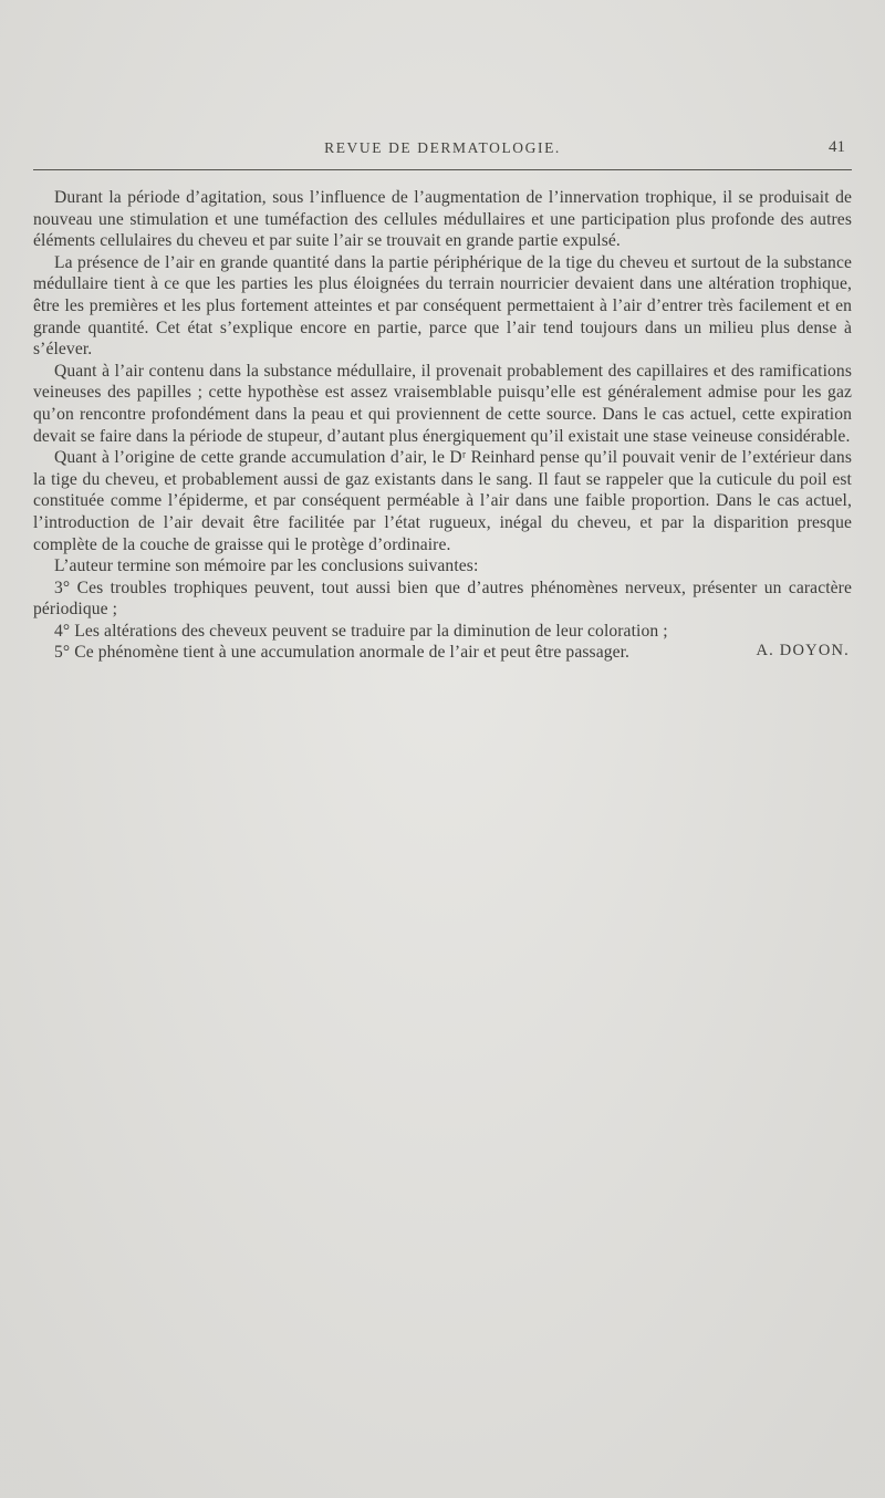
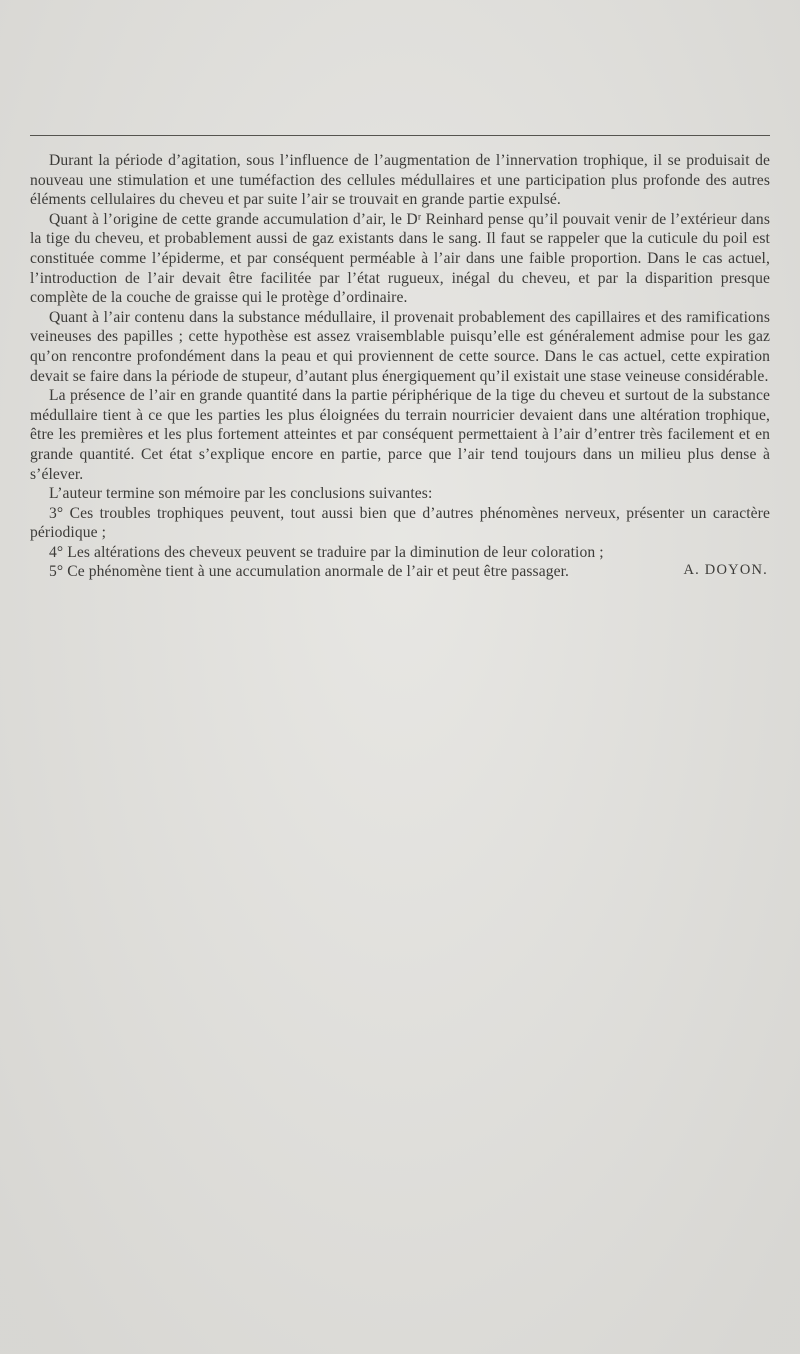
- REVUE DE DERMATOLOGIE.
- 41
  Durant la période d’agitation, sous l’influence de l’augmentation de l’innervation trophique, il se produisait de nouveau une stimulation et une tuméfaction des cellules médullaires et une participation plus profonde des autres éléments cellulaires du cheveu et par suite l’air se trouvait en grande partie expulsé.
- La présence de l’air en grande quantité dans la partie périphérique de la tige du cheveu et surtout de la substance médullaire tient à ce que les parties les plus éloignées du terrain nourricier devaient dans une altération trophique, être les premières et les plus fortement atteintes et par conséquent permettaient à l’air d’entrer très facilement et en grande quantité. Cet état s’explique encore en partie, parce que l’air tend toujours dans un milieu plus dense à s’élever.
+ Quant à l’origine de cette grande accumulation d’air, le Dʳ Reinhard pense qu’il pouvait venir de l’extérieur dans la tige du cheveu, et probablement aussi de gaz existants dans le sang. Il faut se rappeler que la cuticule du poil est constituée comme l’épiderme, et par conséquent perméable à l’air dans une faible proportion. Dans le cas actuel, l’introduction de l’air devait être facilitée par l’état rugueux, inégal du cheveu, et par la disparition presque complète de la couche de graisse qui le protège d’ordinaire.
  Quant à l’air contenu dans la substance médullaire, il provenait probablement des capillaires et des ramifications veineuses des papilles ; cette hypothèse est assez vraisemblable puisqu’elle est généralement admise pour les gaz qu’on rencontre profondément dans la peau et qui proviennent de cette source. Dans le cas actuel, cette expiration devait se faire dans la période de stupeur, d’autant plus énergiquement qu’il existait une stase veineuse considérable.
- Quant à l’origine de cette grande accumulation d’air, le Dʳ Reinhard pense qu’il pouvait venir de l’extérieur dans la tige du cheveu, et probablement aussi de gaz existants dans le sang. Il faut se rappeler que la cuticule du poil est constituée comme l’épiderme, et par conséquent perméable à l’air dans une faible proportion. Dans le cas actuel, l’introduction de l’air devait être facilitée par l’état rugueux, inégal du cheveu, et par la disparition presque complète de la couche de graisse qui le protège d’ordinaire.
+ La présence de l’air en grande quantité dans la partie périphérique de la tige du cheveu et surtout de la substance médullaire tient à ce que les parties les plus éloignées du terrain nourricier devaient dans une altération trophique, être les premières et les plus fortement atteintes et par conséquent permettaient à l’air d’entrer très facilement et en grande quantité. Cet état s’explique encore en partie, parce que l’air tend toujours dans un milieu plus dense à s’élever.
  L’auteur termine son mémoire par les conclusions suivantes:
  3° Ces troubles trophiques peuvent, tout aussi bien que d’autres phénomènes nerveux, présenter un caractère périodique ;
  4° Les altérations des cheveux peuvent se traduire par la diminution de leur coloration ;
  5° Ce phénomène tient à une accumulation anormale de l’air et peut être passager.
  A. DOYON.
